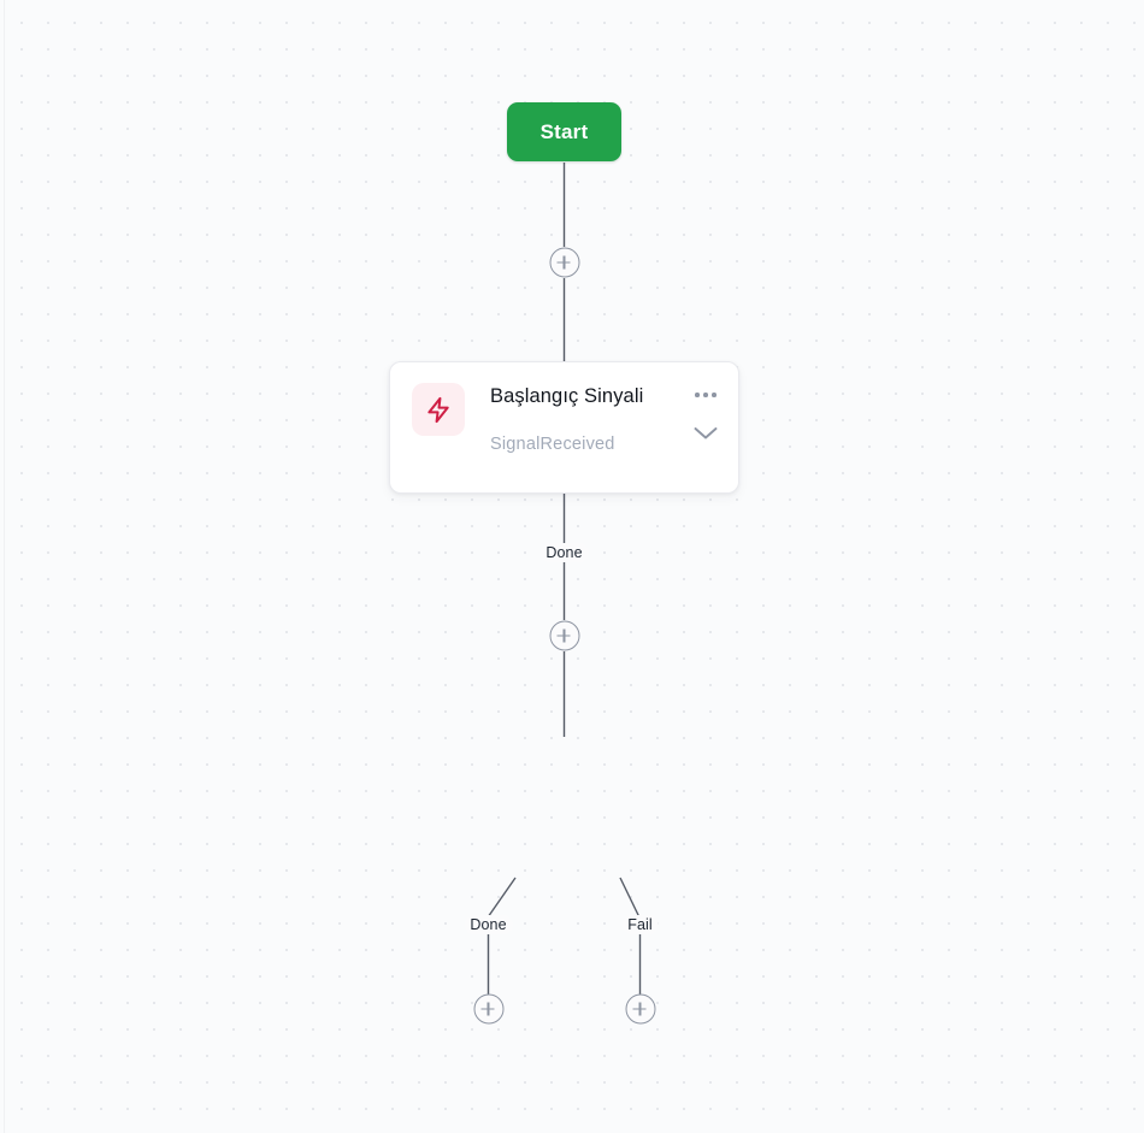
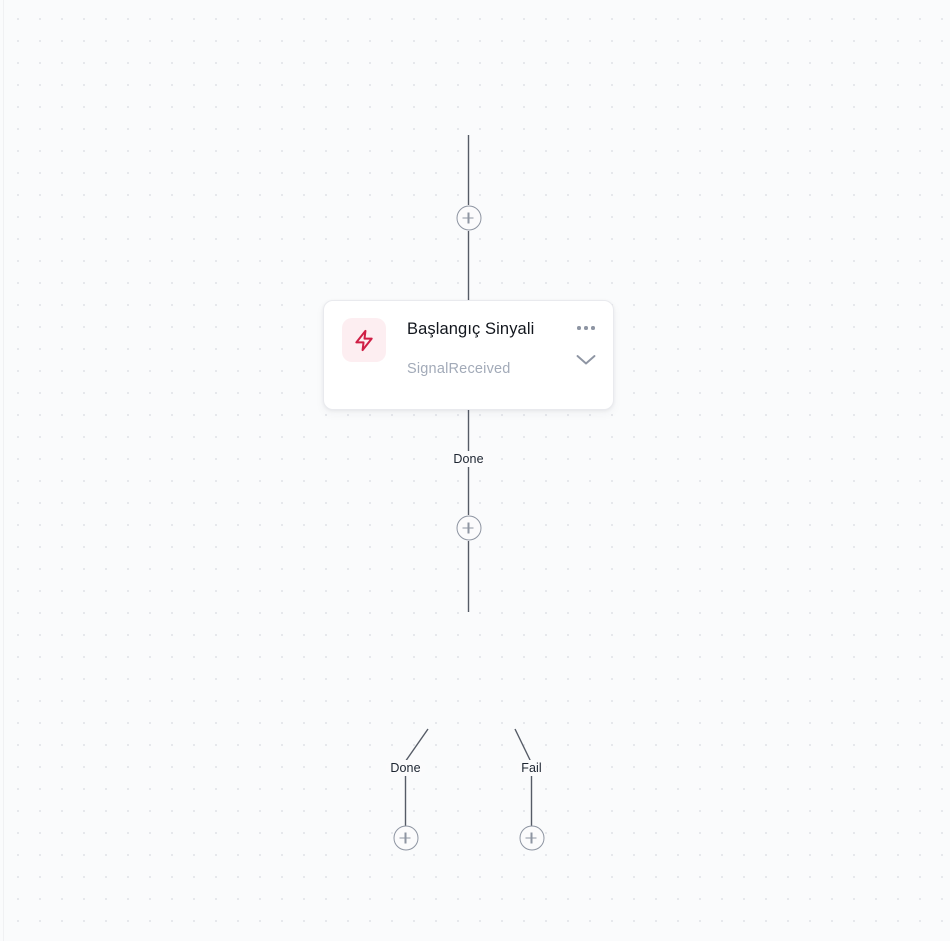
- Start
  Done
  Done
  Fail
  Başlangıç Sinyali
  SignalReceived
